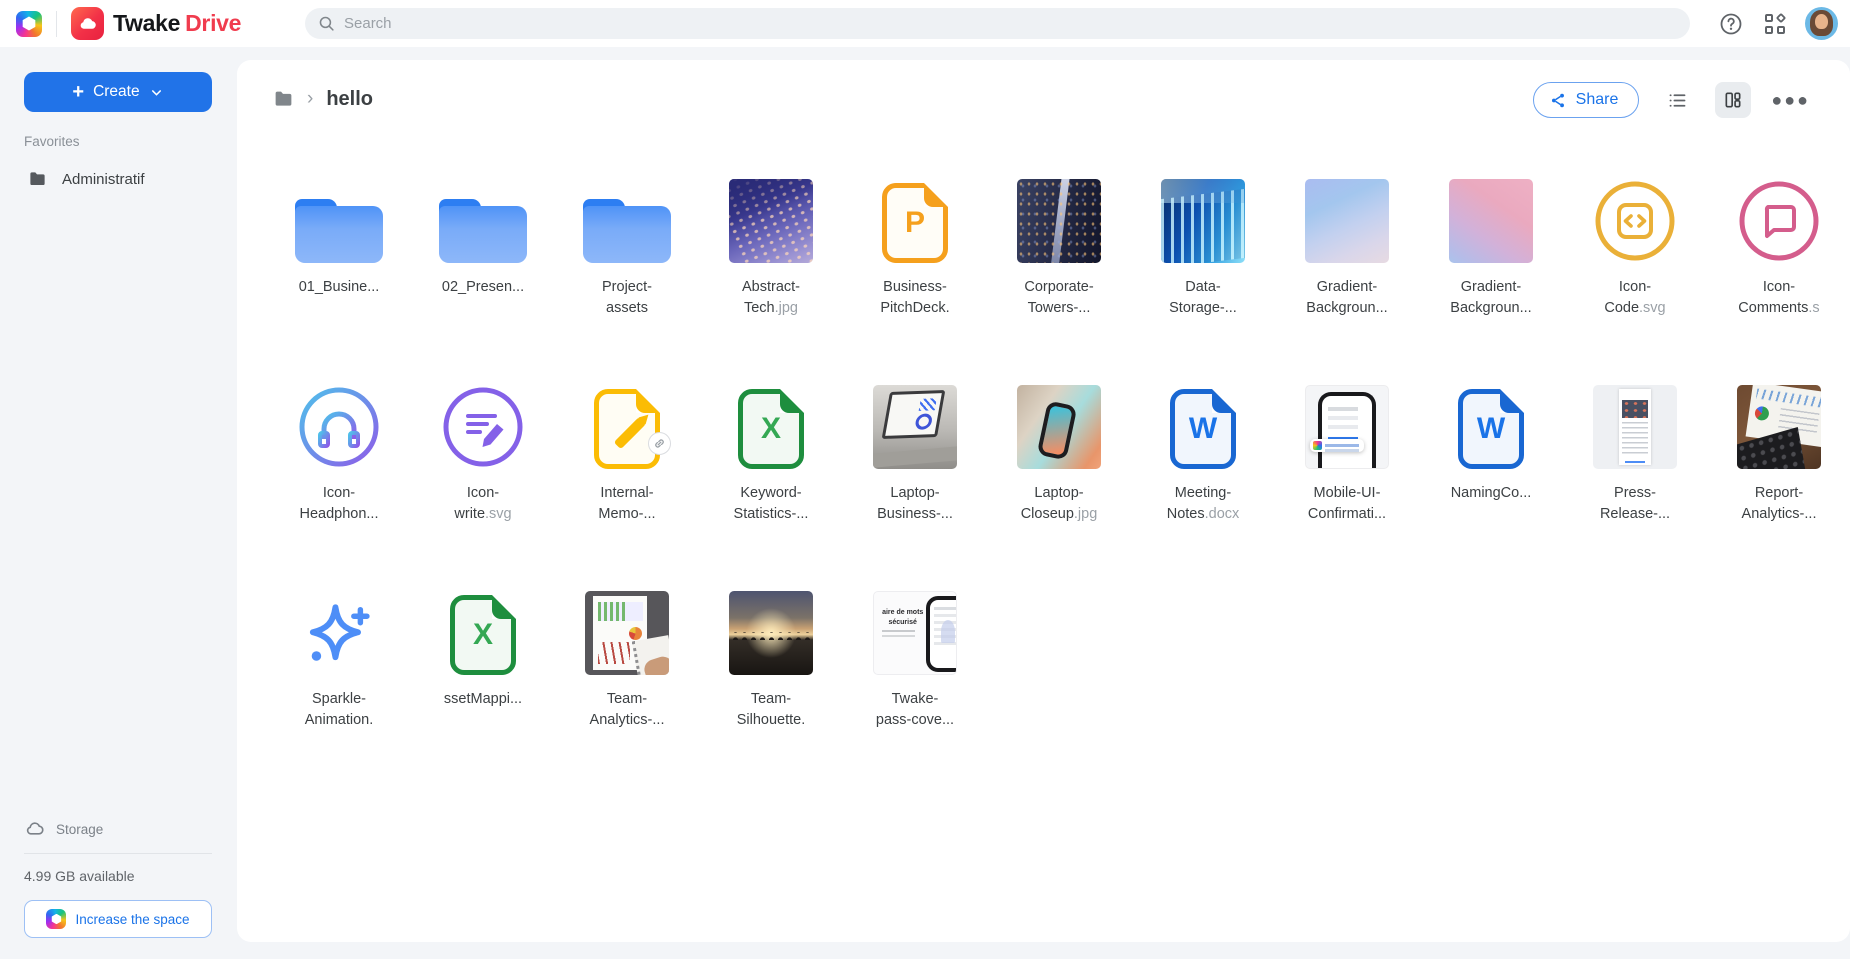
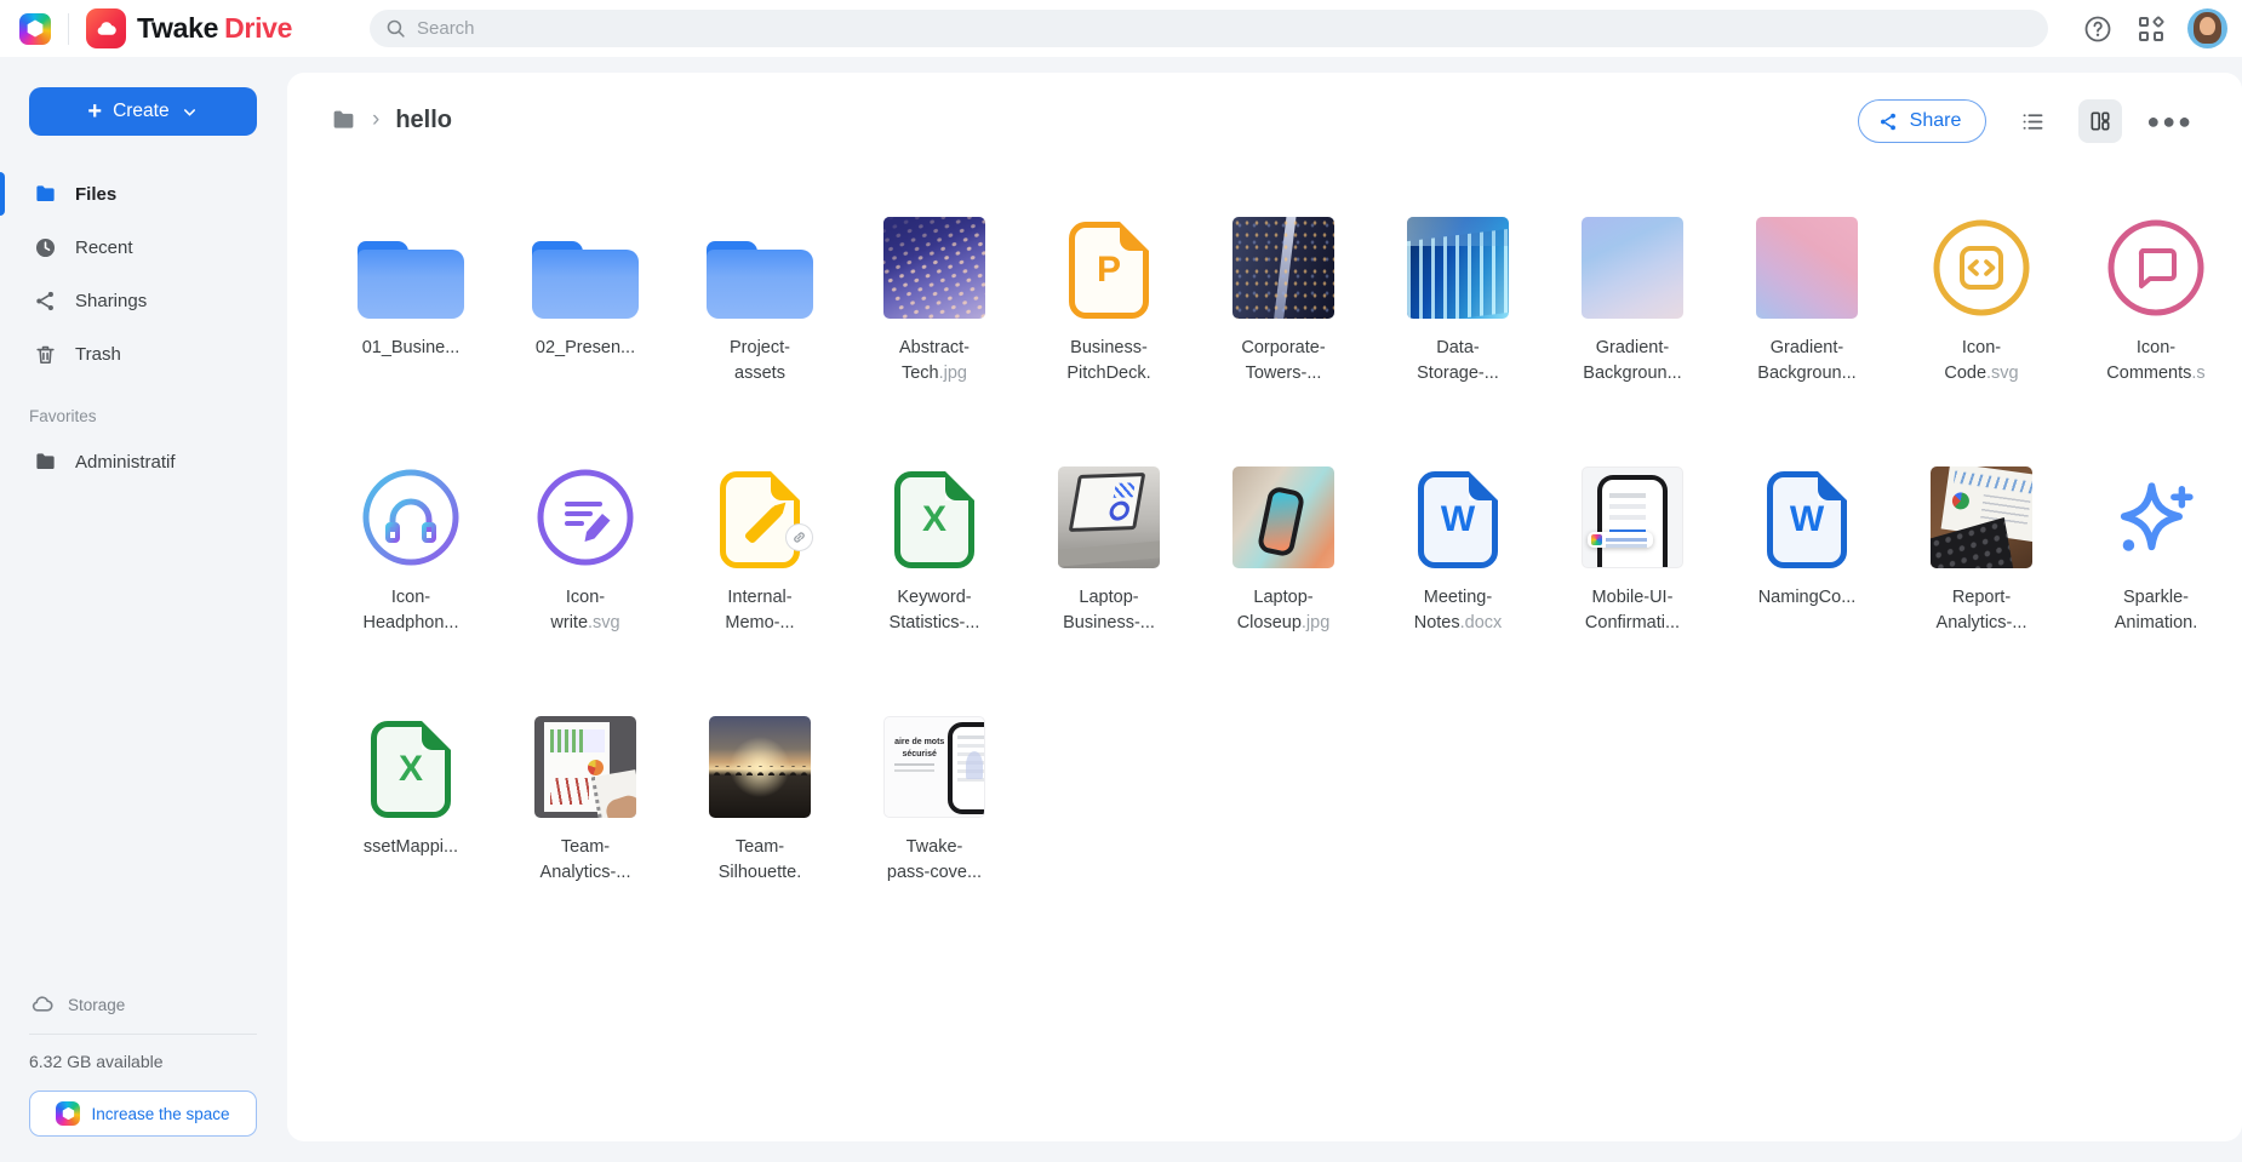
  Twake Drive
  Search
  +
  Create
+ Files
+ Recent
+ Sharings
+ Trash
  Favorites
  Administratif
  Storage
- 4.99 GB available
+ 6.32 GB available
  Increase the space
  ›
  hello
  Share
  ●●●
  01_Busine...
  02_Presen...
  Project-
  assets
  Abstract-
  Tech.jpg
  P
  Business-
  PitchDeck.
  Corporate-
  Towers-...
  Data-
  Storage-...
  Gradient-
  Backgroun...
  Gradient-
  Backgroun...
  Icon-
  Code.svg
  Icon-
  Comments.s
  Icon-
  Headphon...
  Icon-
  write.svg
  Internal-
  Memo-...
  X
  Keyword-
  Statistics-...
  Laptop-
  Business-...
  Laptop-
  Closeup.jpg
  W
  Meeting-
  Notes.docx
  Mobile-UI-
  Confirmati...
  W
  NamingCo...
- Press-
- Release-...
  Report-
  Analytics-...
  Sparkle-
  Animation.
  X
  ssetMappi...
  Team-
  Analytics-...
  Team-
  Silhouette.
  Twake-
  pass-cove...
